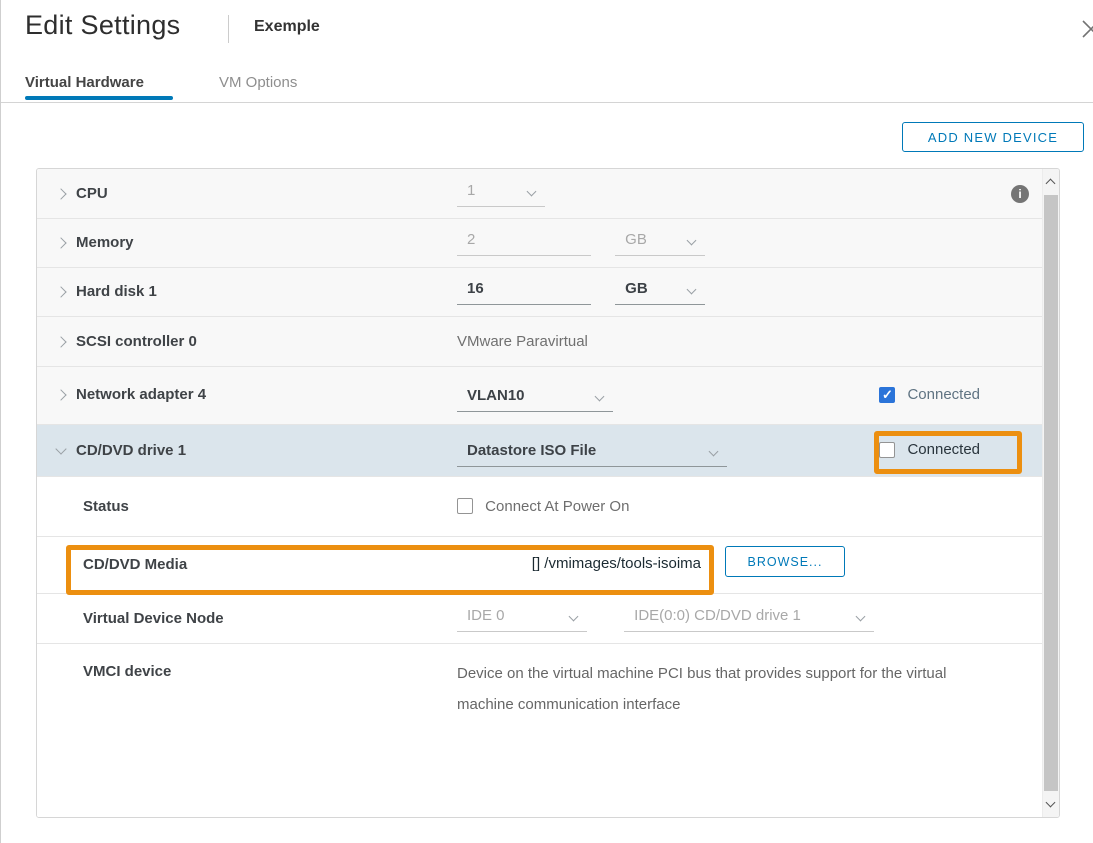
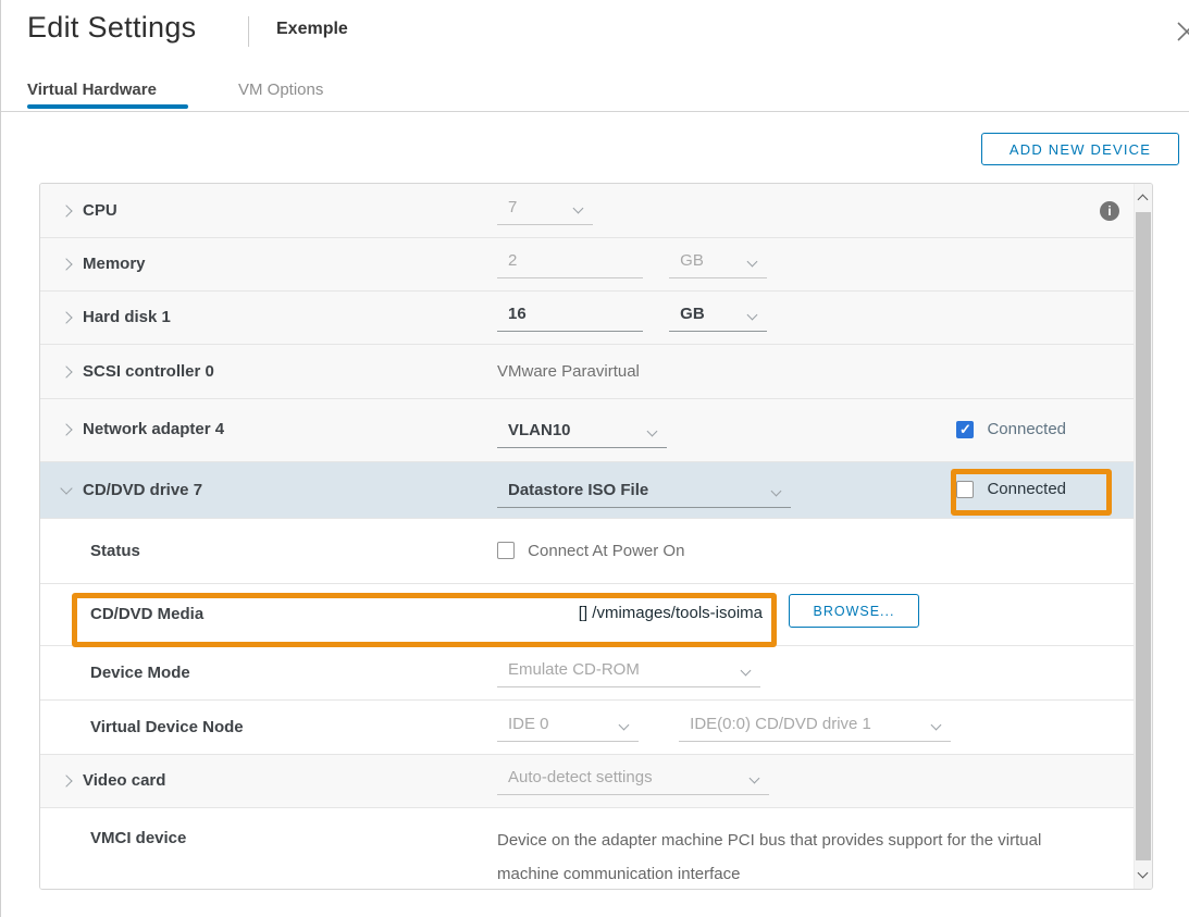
  Edit Settings
  Exemple
  Virtual Hardware
  VM Options
  ADD NEW DEVICE
  CPU
- 1
+ 7
  i
  Memory
  2 GB
  Hard disk 1
  16 GB
  SCSI controller 0
  VMware Paravirtual
  Network adapter 4
  VLAN10
  Connected
- CD/DVD drive 1
+ CD/DVD drive 7
  Datastore ISO File
  Connected
  Status
  Connect At Power On
  CD/DVD Media
  [] /vmimages/tools-isoima
  BROWSE...
+ Device Mode
+ Emulate CD-ROM
  Virtual Device Node
  IDE 0 IDE(0:0) CD/DVD drive 1
+ Video card
+ Auto-detect settings
  VMCI device
- Device on the virtual machine PCI bus that provides support for the virtual machine communication interface
+ Device on the adapter machine PCI bus that provides support for the virtual machine communication interface
